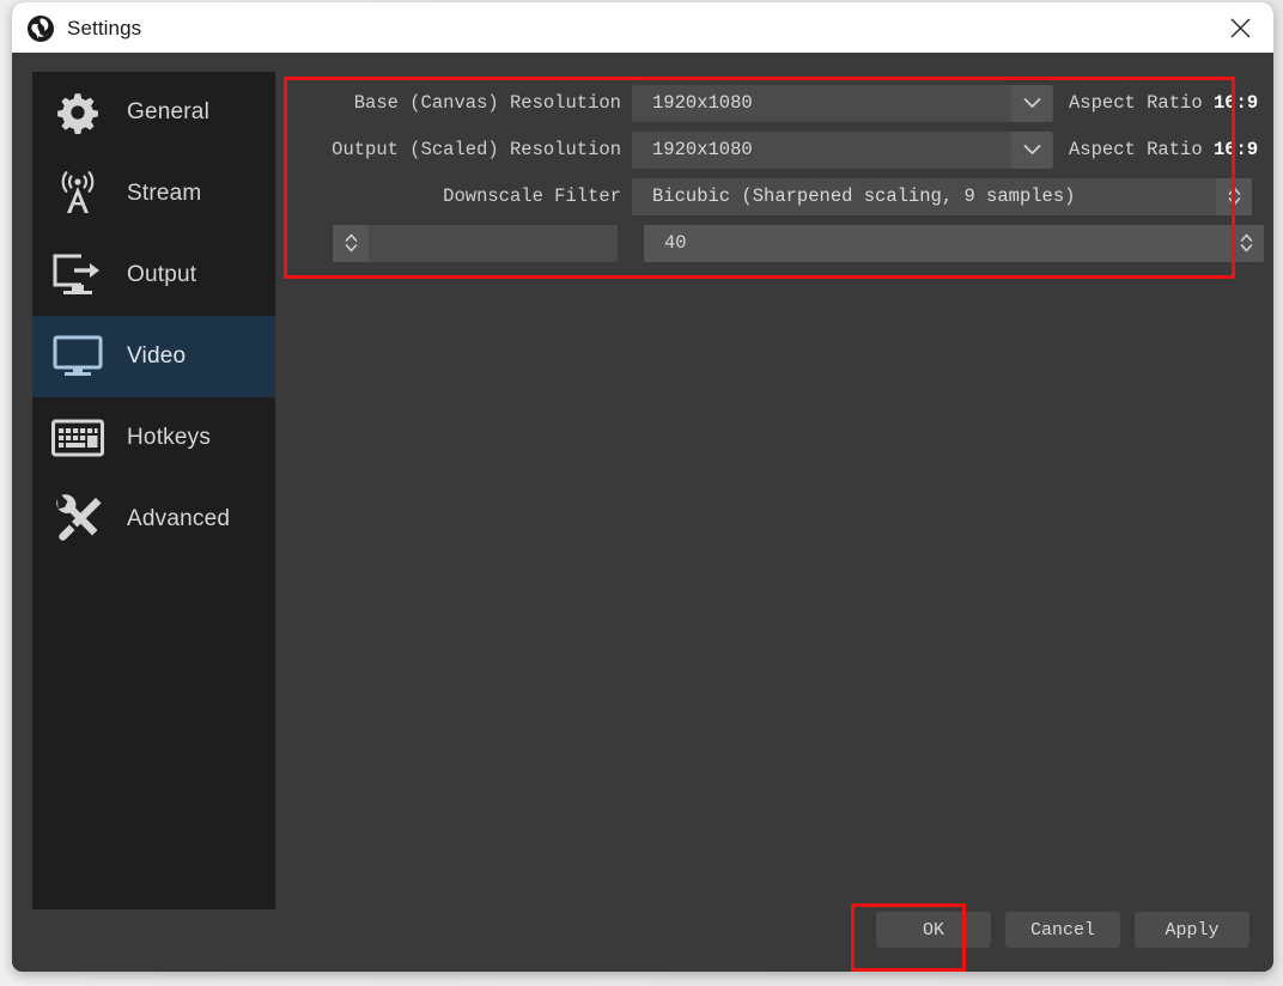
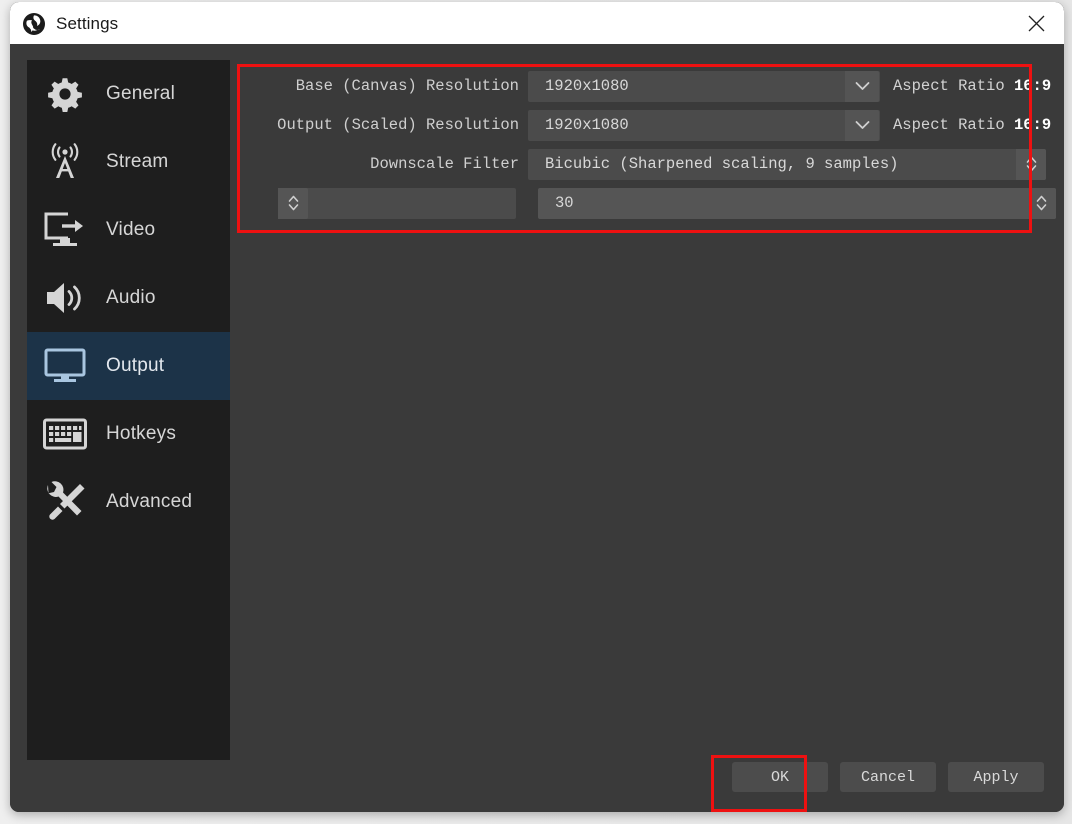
  Settings
  General
  Stream
- Output
+ Video
+ Audio
- Video
+ Output
  Hotkeys
  Advanced
  Base (Canvas) Resolution
  1920x1080
  Aspect Ratio 16:9
  Output (Scaled) Resolution
  1920x1080
  Aspect Ratio 16:9
  Downscale Filter
  Bicubic (Sharpened scaling, 9 samples)
- 40
+ 30
  OK
  Cancel
  Apply
